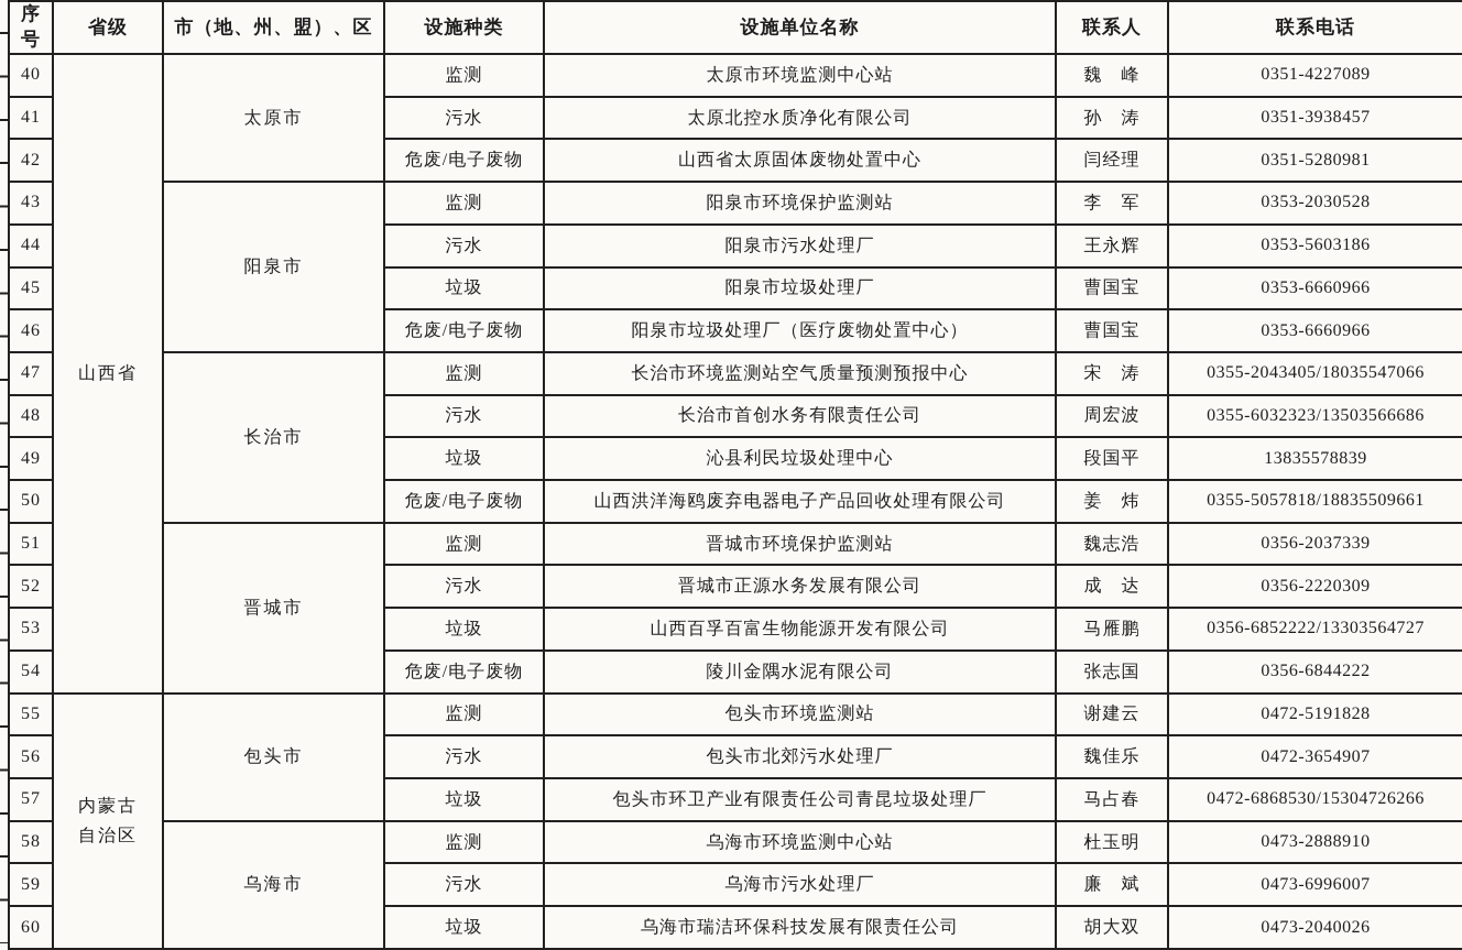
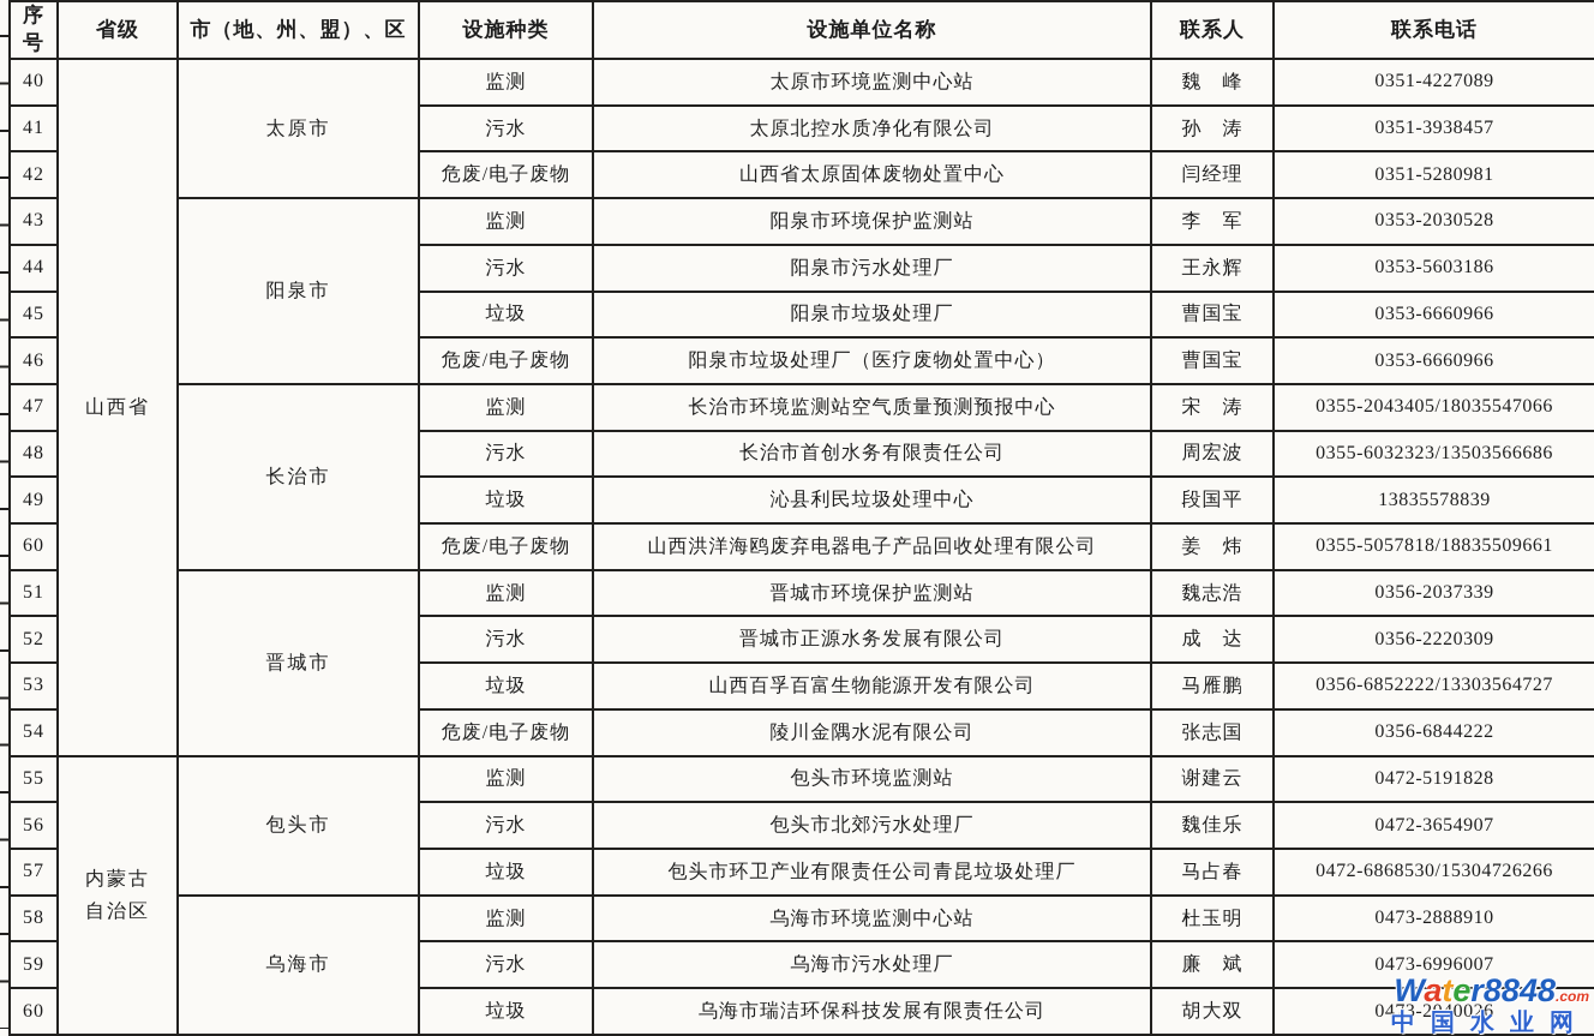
  序号	省级	市（地、州、盟）、区	设施种类	设施单位名称	联系人	联系电话
  40	山西省	太原市	监测	太原市环境监测中心站	魏 峰	0351-4227089
  41	污水	太原北控水质净化有限公司	孙 涛	0351-3938457
  42	危废/电子废物	山西省太原固体废物处置中心	闫经理	0351-5280981
  43	阳泉市	监测	阳泉市环境保护监测站	李 军	0353-2030528
  44	污水	阳泉市污水处理厂	王永辉	0353-5603186
  45	垃圾	阳泉市垃圾处理厂	曹国宝	0353-6660966
  46	危废/电子废物	阳泉市垃圾处理厂（医疗废物处置中心）	曹国宝	0353-6660966
  47	长治市	监测	长治市环境监测站空气质量预测预报中心	宋 涛	0355-2043405/18035547066
  48	污水	长治市首创水务有限责任公司	周宏波	0355-6032323/13503566686
  49	垃圾	沁县利民垃圾处理中心	段国平	13835578839
- 50	危废/电子废物	山西洪洋海鸥废弃电器电子产品回收处理有限公司	姜 炜	0355-5057818/18835509661
+ 60	危废/电子废物	山西洪洋海鸥废弃电器电子产品回收处理有限公司	姜 炜	0355-5057818/18835509661
  51	晋城市	监测	晋城市环境保护监测站	魏志浩	0356-2037339
  52	污水	晋城市正源水务发展有限公司	成 达	0356-2220309
  53	垃圾	山西百孚百富生物能源开发有限公司	马雁鹏	0356-6852222/13303564727
  54	危废/电子废物	陵川金隅水泥有限公司	张志国	0356-6844222
  55	内蒙古自治区	包头市	监测	包头市环境监测站	谢建云	0472-5191828
  56	污水	包头市北郊污水处理厂	魏佳乐	0472-3654907
  57	垃圾	包头市环卫产业有限责任公司青昆垃圾处理厂	马占春	0472-6868530/15304726266
  58	乌海市	监测	乌海市环境监测中心站	杜玉明	0473-2888910
  59	污水	乌海市污水处理厂	廉 斌	0473-6996007
  60	垃圾	乌海市瑞洁环保科技发展有限责任公司	胡大双	0473-2040026
+ Water8848.com
+ 中国水业网
